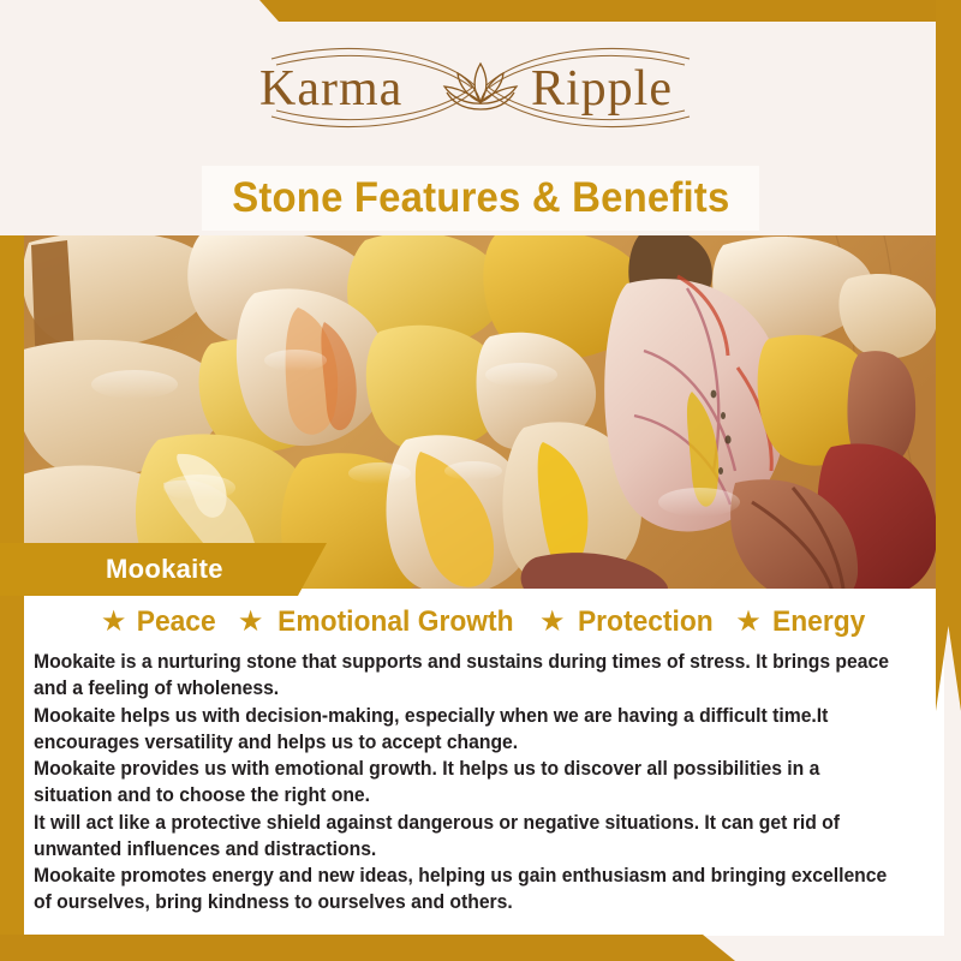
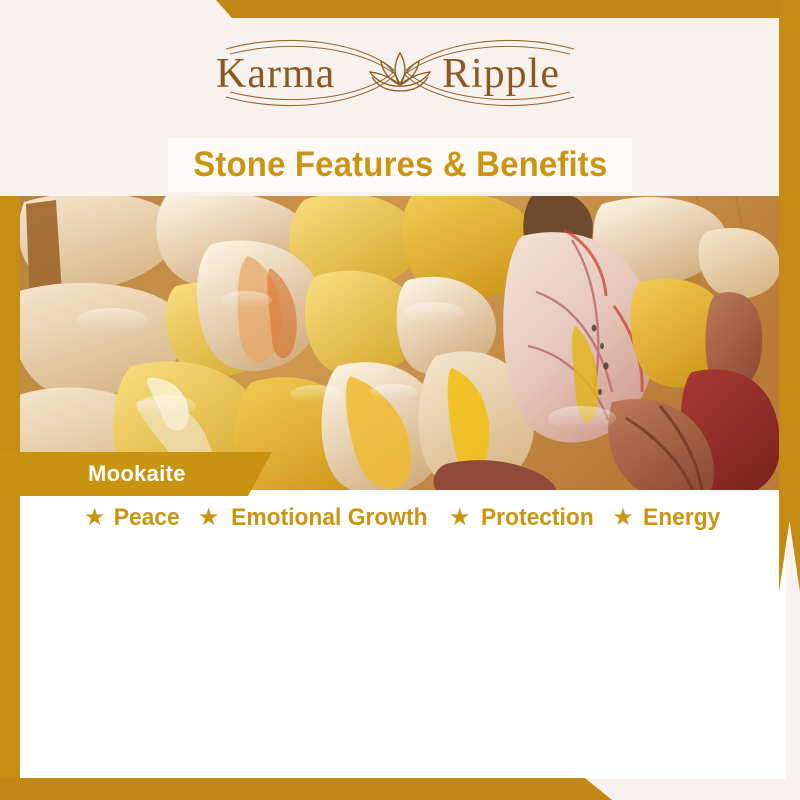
  Karma
  Ripple
  Stone Features & Benefits
  Mookaite
  ★
  Peace
  ★
  Emotional Growth
  ★
  Protection
  ★
  Energy
- Mookaite is a nurturing stone that supports and sustains during times of stress. It brings peace and a feeling of wholeness.
- Mookaite helps us with decision-making, especially when we are having a difficult time.It encourages versatility and helps us to accept change.
- Mookaite provides us with emotional growth. It helps us to discover all possibilities in a situation and to choose the right one.
- It will act like a protective shield against dangerous or negative situations. It can get rid of unwanted influences and distractions.
- Mookaite promotes energy and new ideas, helping us gain enthusiasm and bringing excellence of ourselves, bring kindness to ourselves and others.
